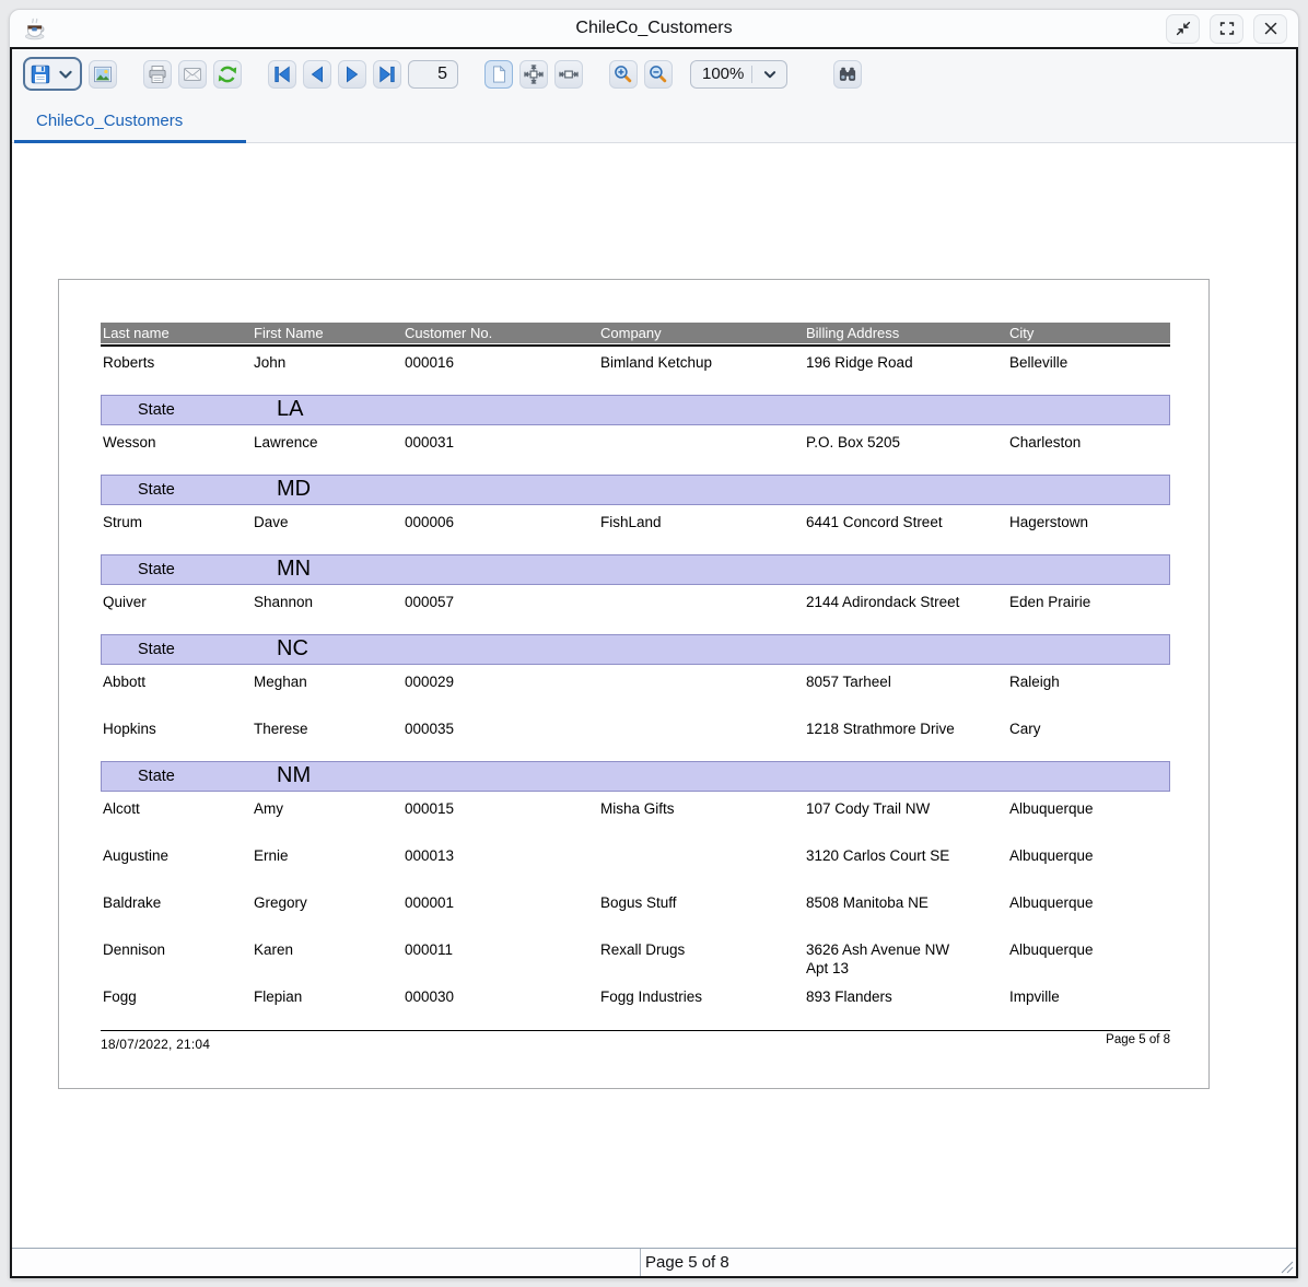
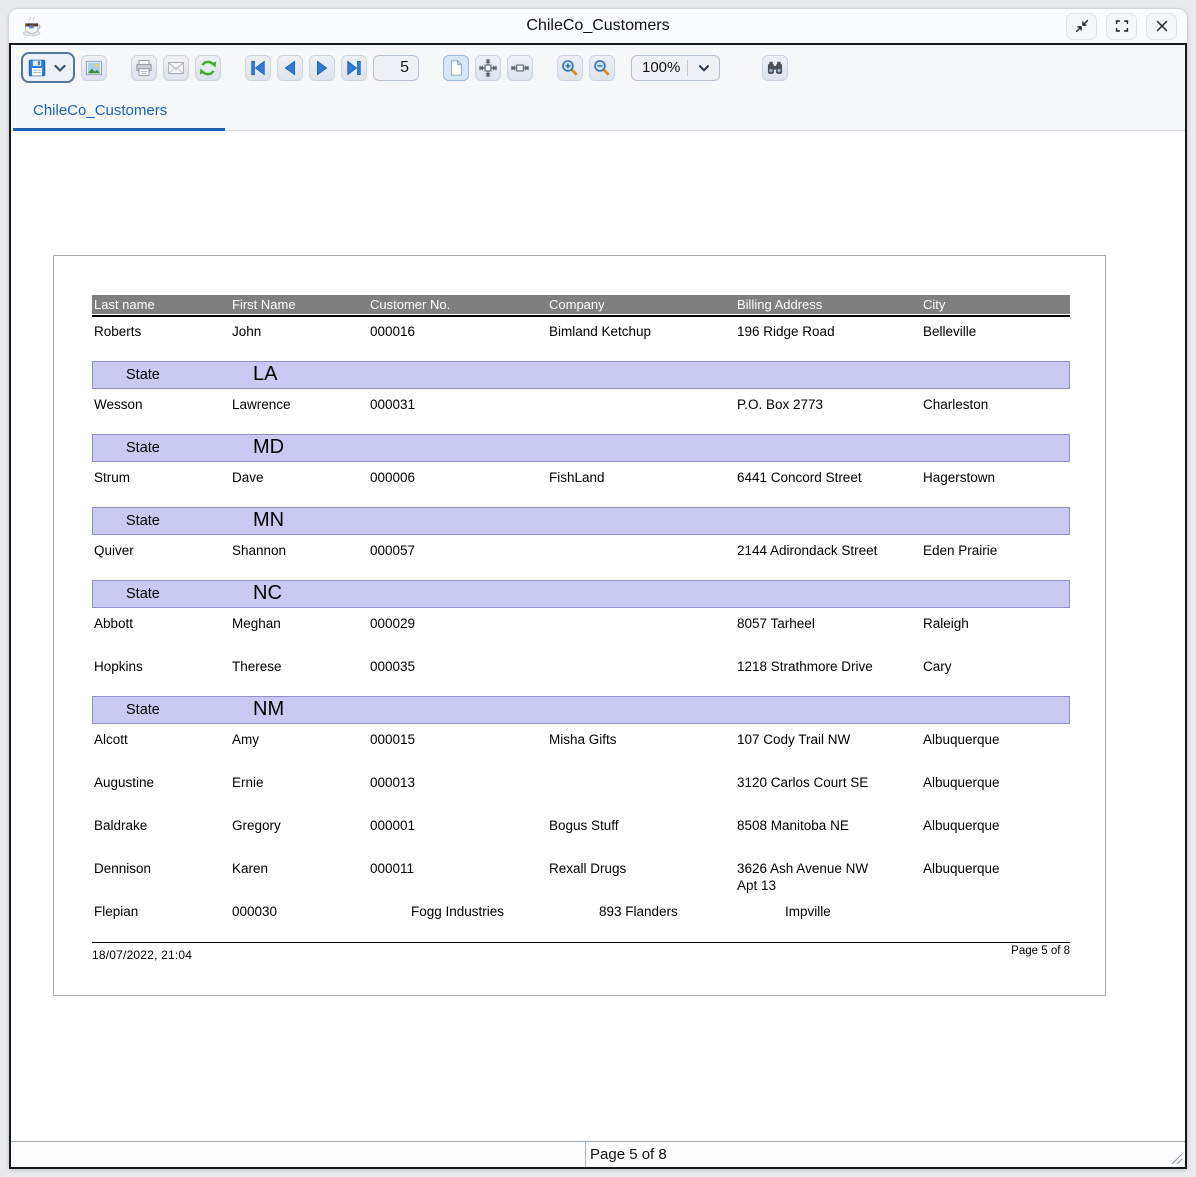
  ChileCo_Customers
  5
  100%
  ChileCo_Customers
  Last name
  First Name
  Customer No.
  Company
  Billing Address
  City
  Roberts
  John
  000016
  Bimland Ketchup
  196 Ridge Road
  Belleville
  State
  LA
  Wesson
  Lawrence
  000031
- P.O. Box 5205
+ P.O. Box 2773
  Charleston
  State
  MD
  Strum
  Dave
  000006
  FishLand
  6441 Concord Street
  Hagerstown
  State
  MN
  Quiver
  Shannon
  000057
  2144 Adirondack Street
  Eden Prairie
  State
  NC
  Abbott
  Meghan
  000029
  8057 Tarheel
  Raleigh
  Hopkins
  Therese
  000035
  1218 Strathmore Drive
  Cary
  State
  NM
  Alcott
  Amy
  000015
  Misha Gifts
  107 Cody Trail NW
  Albuquerque
  Augustine
  Ernie
  000013
  3120 Carlos Court SE
  Albuquerque
  Baldrake
  Gregory
  000001
  Bogus Stuff
  8508 Manitoba NE
  Albuquerque
  Dennison
  Karen
  000011
  Rexall Drugs
  3626 Ash Avenue NW
  Apt 13
  Albuquerque
- Fogg
  Flepian
  000030
  Fogg Industries
  893 Flanders
  Impville
  18/07/2022, 21:04
  Page 5 of 8
  Page 5 of 8
